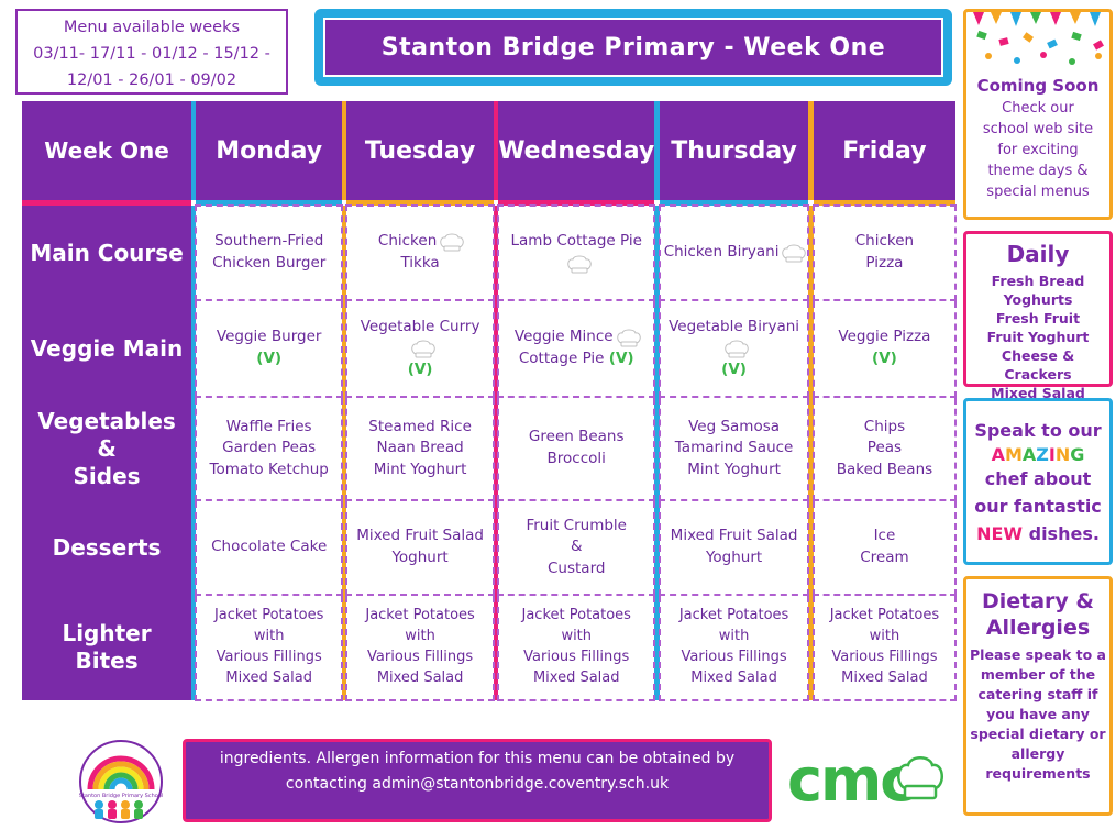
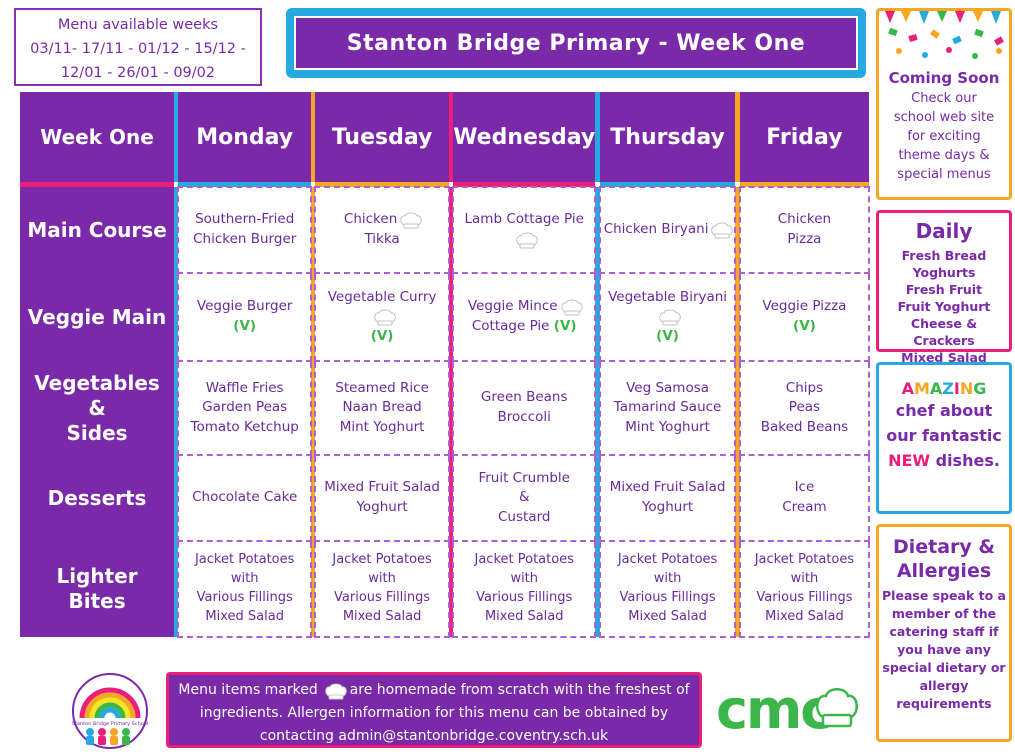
  Menu available weeks
  03/11- 17/11 - 01/12 - 15/12 -
  12/01 - 26/01 - 09/02
  Stanton Bridge Primary - Week One
  Week One		Monday		Tuesday		Wednesday		Thursday		Friday
  Main Course		Southern-FriedChicken Burger		ChickenTikka		Lamb Cottage Pie		Chicken Biryani		ChickenPizza
  Veggie Main		Veggie Burger (V)		Vegetable Curry (V)		Veggie MinceCottage Pie (V)		Vegetable Biryani (V)		Veggie Pizza (V)
  Vegetables&Sides		Waffle FriesGarden PeasTomato Ketchup		Steamed RiceNaan BreadMint Yoghurt		Green BeansBroccoli		Veg SamosaTamarind SauceMint Yoghurt		ChipsPeasBaked Beans
  Desserts		Chocolate Cake		Mixed Fruit SaladYoghurt		Fruit Crumble&Custard		Mixed Fruit SaladYoghurt		IceCream
  LighterBites		Jacket PotatoeswithVarious FillingsMixed Salad		Jacket PotatoeswithVarious FillingsMixed Salad		Jacket PotatoeswithVarious FillingsMixed Salad		Jacket PotatoeswithVarious FillingsMixed Salad		Jacket PotatoeswithVarious FillingsMixed Salad
  Coming Soon
  Check our
  school web site
  for exciting
  theme days &
  special menus
  Daily
  Fresh Bread
  Yoghurts
  Fresh Fruit
  Fruit Yoghurt
  Cheese & Crackers
  Mixed Salad
- Speak to our
  AMAZING
  chef about
  our fantastic
  NEW dishes.
  Dietary &
  Allergies
  Please speak to a member of the catering staff if you have any special dietary or allergy requirements
+ Menu items marked are homemade from scratch with the freshest of
  ingredients. Allergen information for this menu can be obtained by
  contacting admin@stantonbridge.coventry.sch.uk
  cmc
